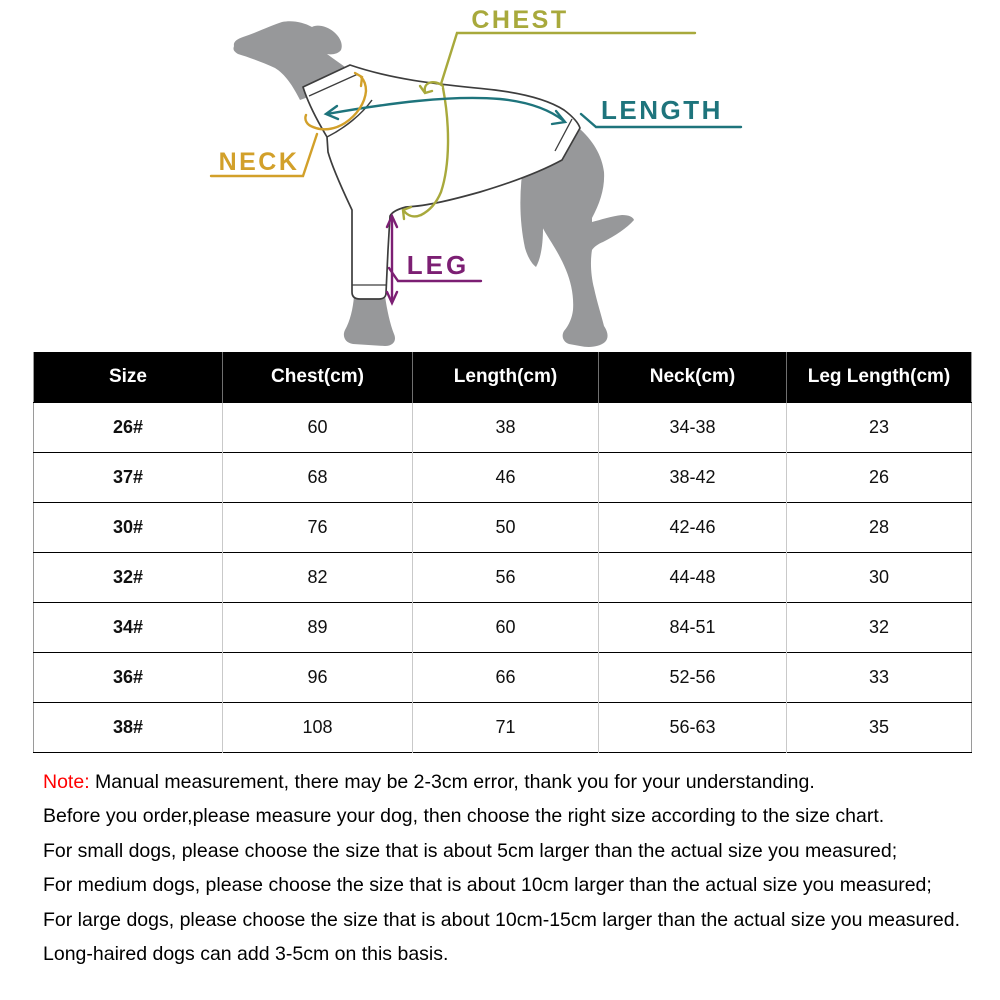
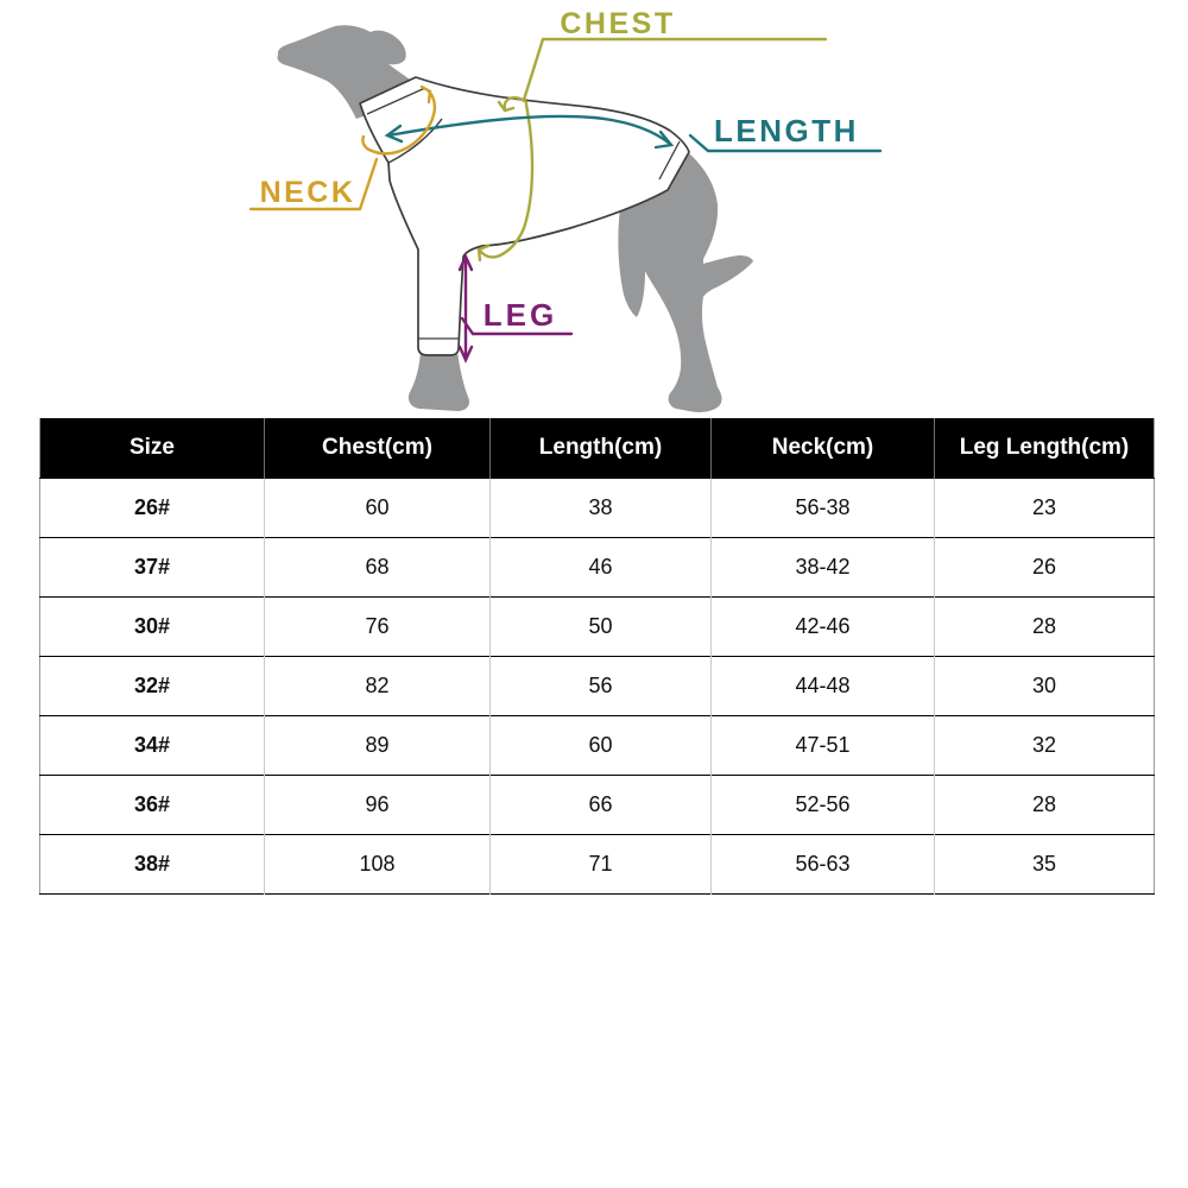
  CHEST
  LENGTH
  NECK
  LEG
  Size	Chest(cm)	Length(cm)	Neck(cm)	Leg Length(cm)
- 26#	60	38	34-38	23
+ 26#	60	38	56-38	23
  37#	68	46	38-42	26
  30#	76	50	42-46	28
  32#	82	56	44-48	30
- 34#	89	60	84-51	32
+ 34#	89	60	47-51	32
- 36#	96	66	52-56	33
+ 36#	96	66	52-56	28
  38#	108	71	56-63	35
- Note: Manual measurement, there may be 2-3cm error, thank you for your understanding.
- Before you order,please measure your dog, then choose the right size according to the size chart.
- For small dogs, please choose the size that is about 5cm larger than the actual size you measured;
- For medium dogs, please choose the size that is about 10cm larger than the actual size you measured;
- For large dogs, please choose the size that is about 10cm-15cm larger than the actual size you measured.
- Long-haired dogs can add 3-5cm on this basis.
